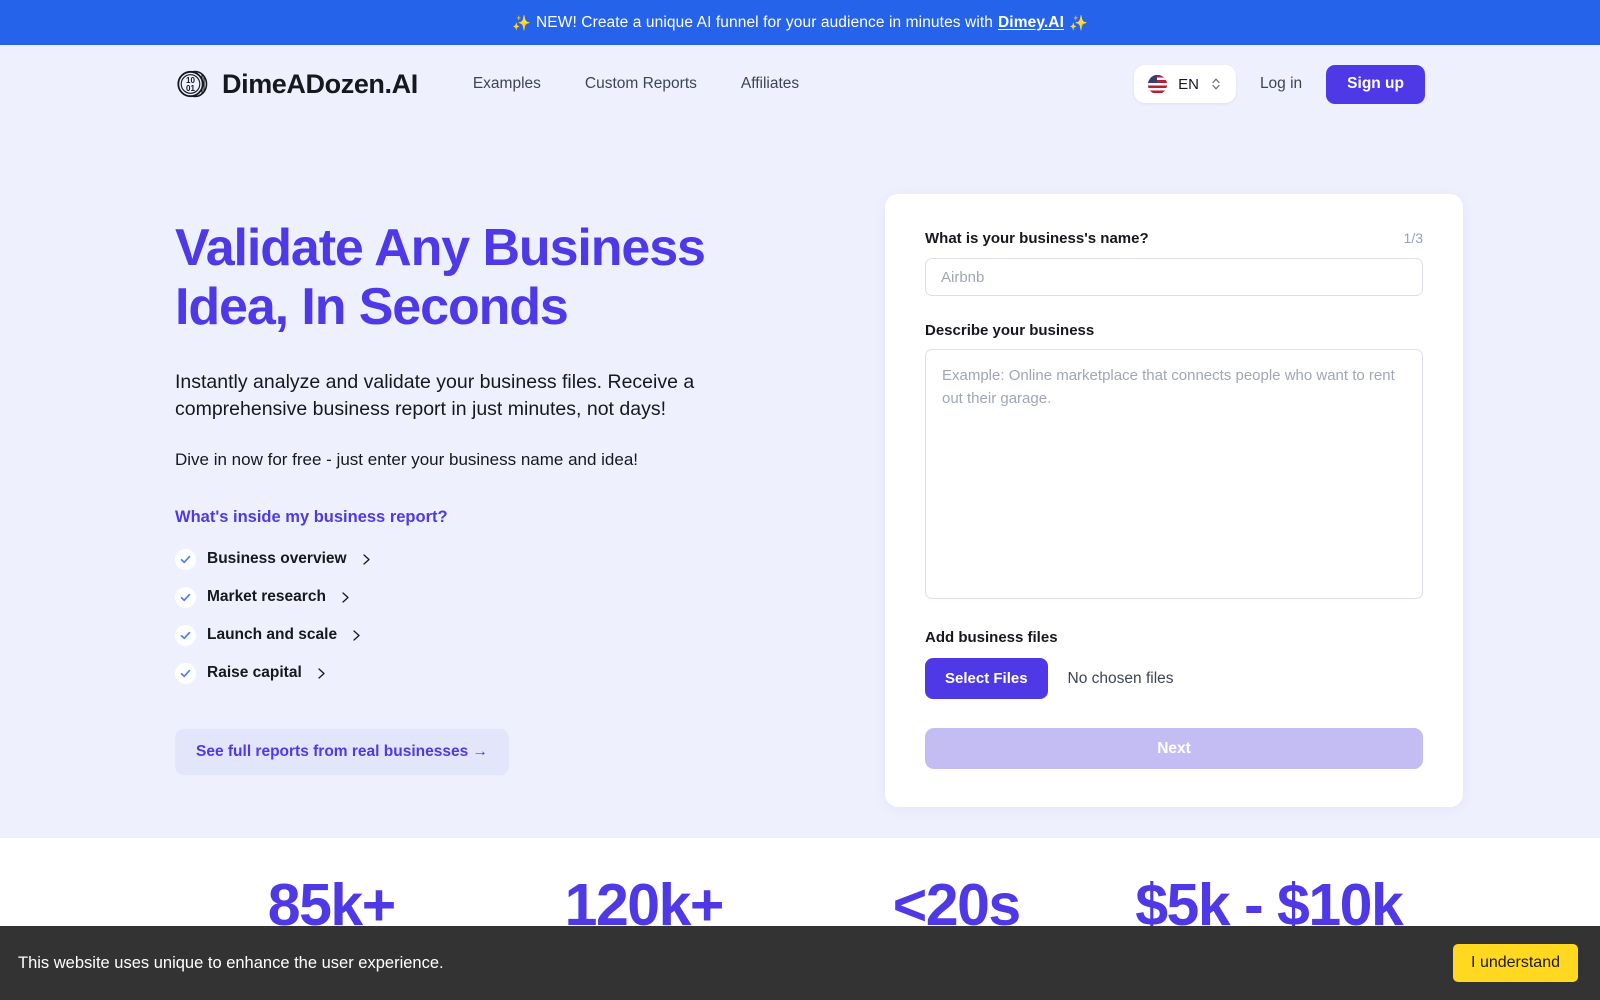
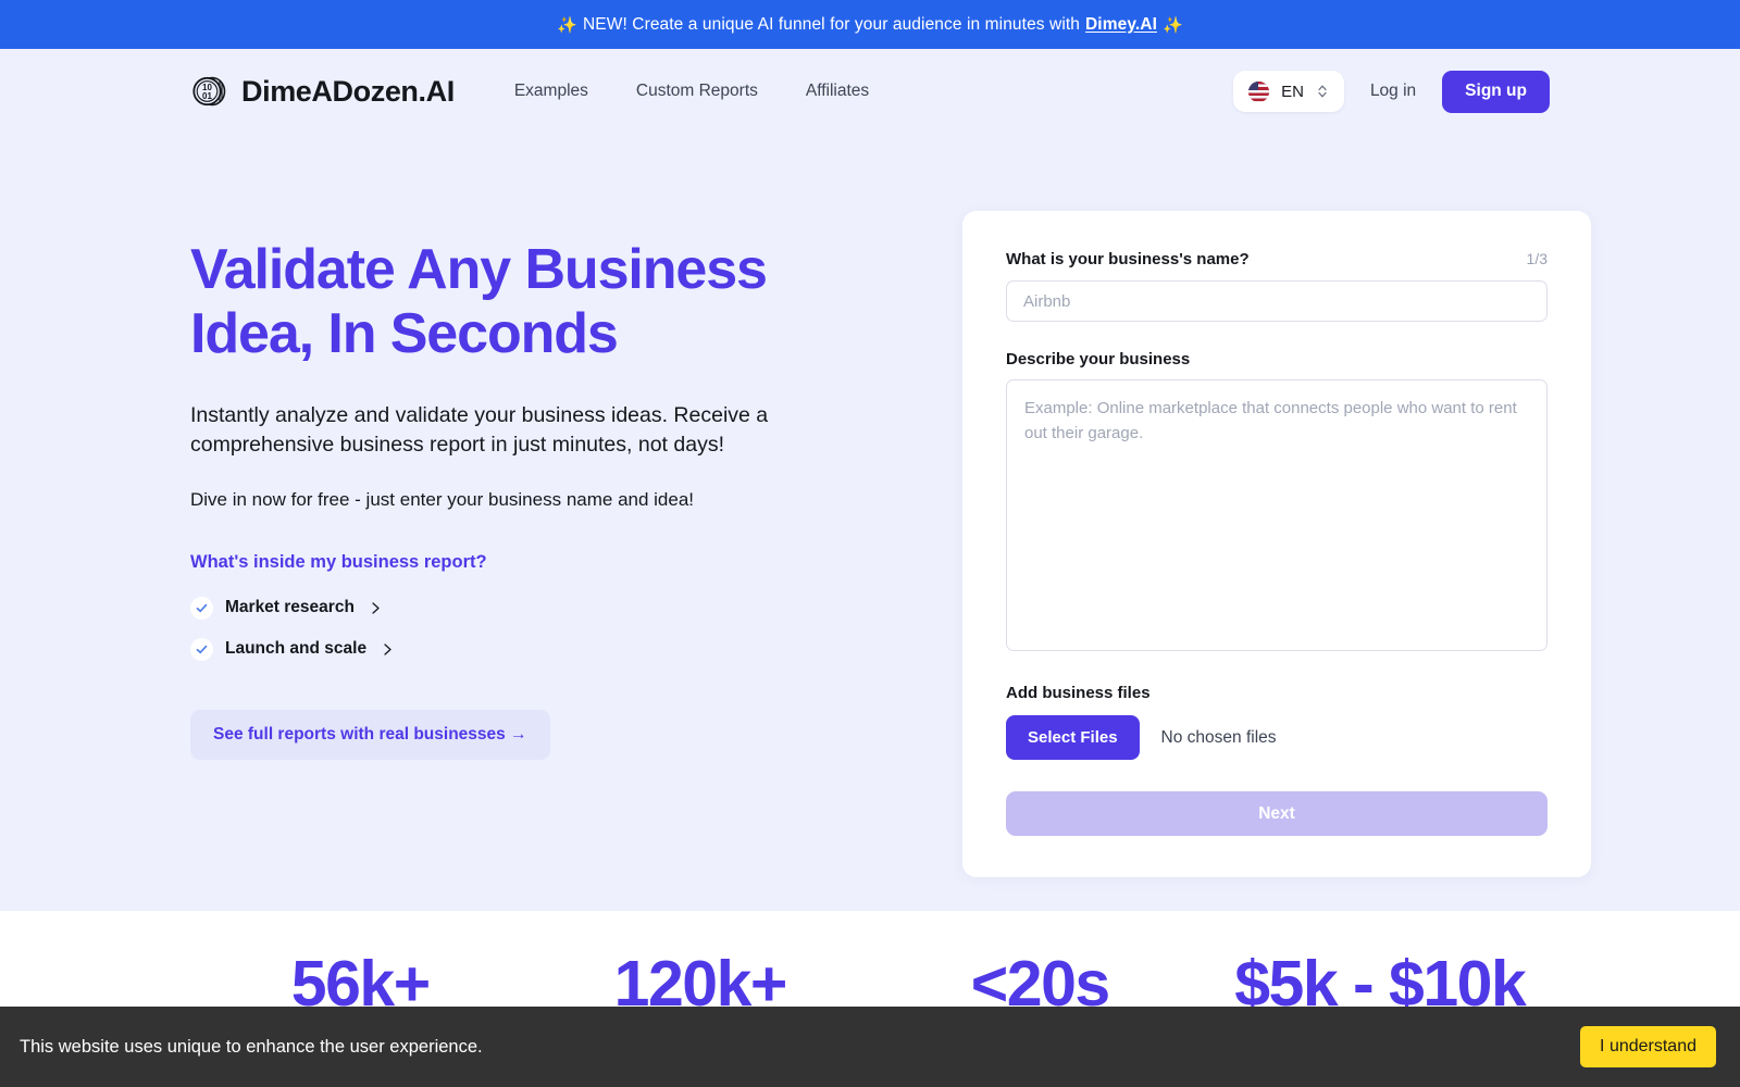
  ✨
  NEW! Create a unique AI funnel for your audience in minutes with
  Dimey.AI
  ✨
  10
  01
  DimeADozen.AI
  Examples
  Custom Reports
  Affiliates
  EN
  Log in
  Sign up
  Validate Any Business Idea, In Seconds
- Instantly analyze and validate your business files. Receive a comprehensive business report in just minutes, not days!
+ Instantly analyze and validate your business ideas. Receive a comprehensive business report in just minutes, not days!
  Dive in now for free - just enter your business name and idea!
  What's inside my business report?
- Business overview
  Market research
  Launch and scale
- Raise capital
- See full reports from real businesses →
+ See full reports with real businesses →
  What is your business's name?
  1/3
  Airbnb
  Describe your business
  Add business files
  Select Files
  No chosen files
  Next
- 85k+
+ 56k+
  120k+
  <20s
  $5k - $10k
  This website uses unique to enhance the user experience.
  I understand
